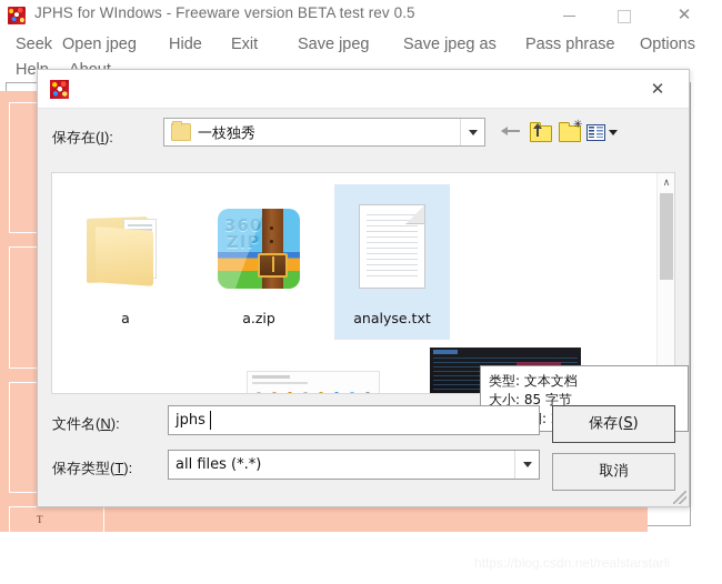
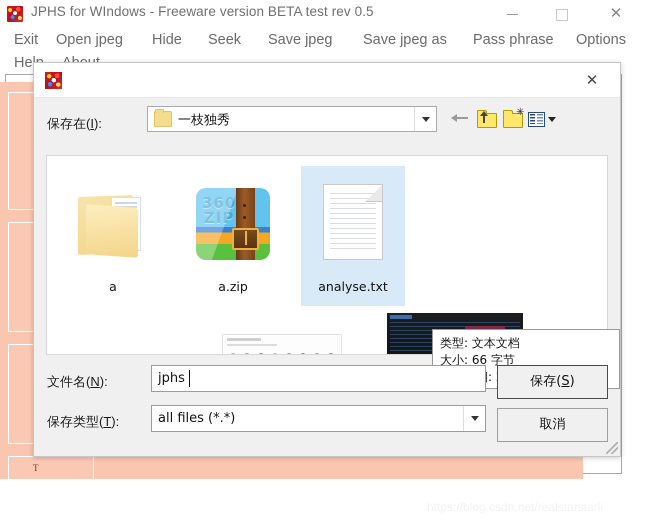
  JPHS for WIndows - Freeware version BETA test rev 0.5
  ✕
- Seek
+ Exit
  Open jpeg
  Hide
- Exit
+ Seek
  Save jpeg
  Save jpeg as
  Pass phrase
  Options
  T
  ✕
  保存在(I):
  一枝独秀
  ✳
  a
  a.zip
  analyse.txt
- ∧
  类型: 文本文档
- 大小: 85 字节
+ 大小: 66 字节
  文件名(N):
  jphs
  保存类型(T):
  all files (*.*)
  保存(S)
  取消
